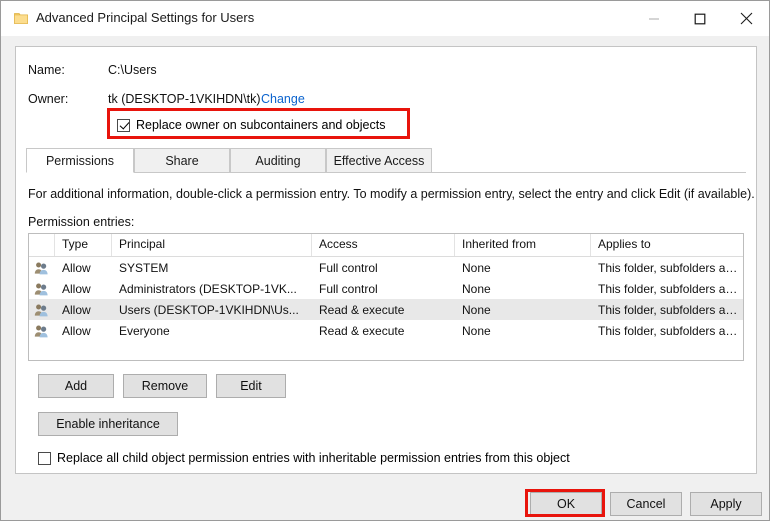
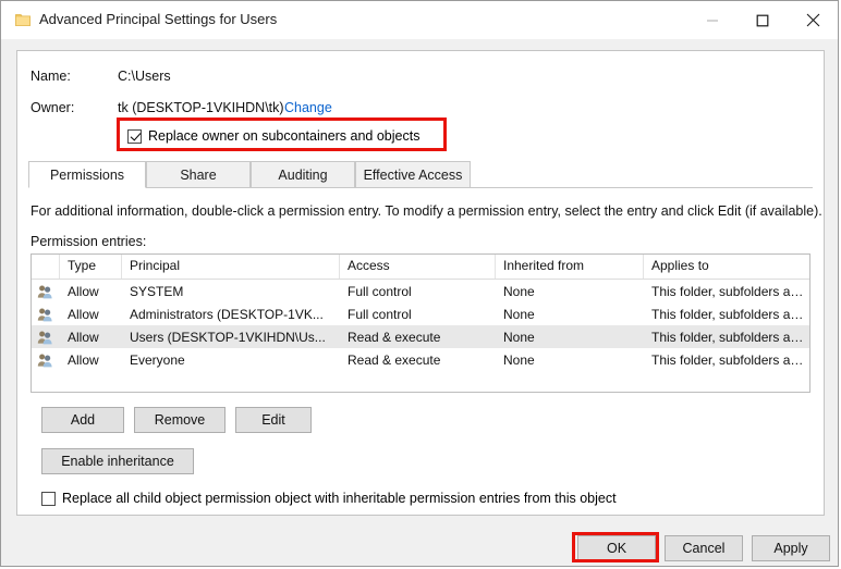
  Advanced Principal Settings for Users
  Name:
  C:\Users
  Owner:
  tk (DESKTOP-1VKIHDN\tk)
  Change
  Replace owner on subcontainers and objects
  Permissions
  Share
  Auditing
  Effective Access
  For additional information, double-click a permission entry. To modify a permission entry, select the entry and click Edit (if available).
  Permission entries:
  Type
  Principal
  Access
  Inherited from
  Applies to
  Allow
  SYSTEM
  Full control
  None
  This folder, subfolders and
  Allow
  Administrators (DESKTOP-1VK...
  Full control
  None
  This folder, subfolders and
  Allow
  Users (DESKTOP-1VKIHDN\Us...
  Read & execute
  None
  This folder, subfolders and
  Allow
  Everyone
  Read & execute
  None
  This folder, subfolders and
  Add
  Remove
  Edit
  Enable inheritance
- Replace all child object permission entries with inheritable permission entries from this object
+ Replace all child object permission object with inheritable permission entries from this object
  OK
  Cancel
  Apply
